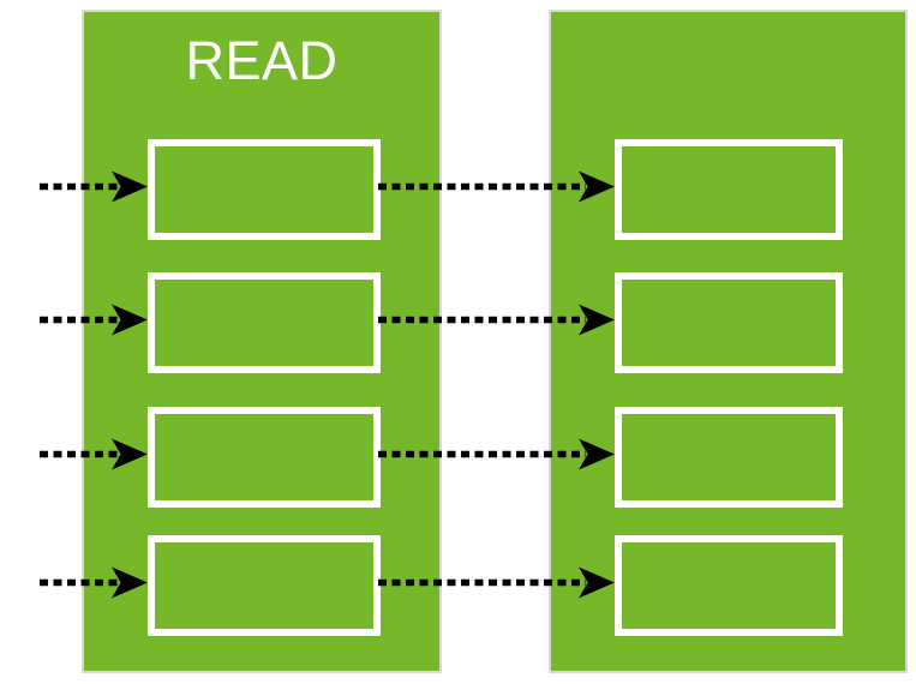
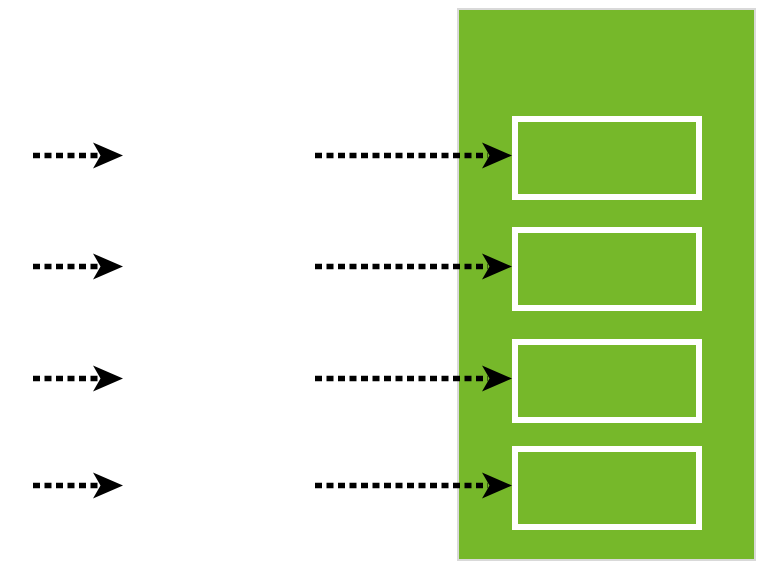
- READ
